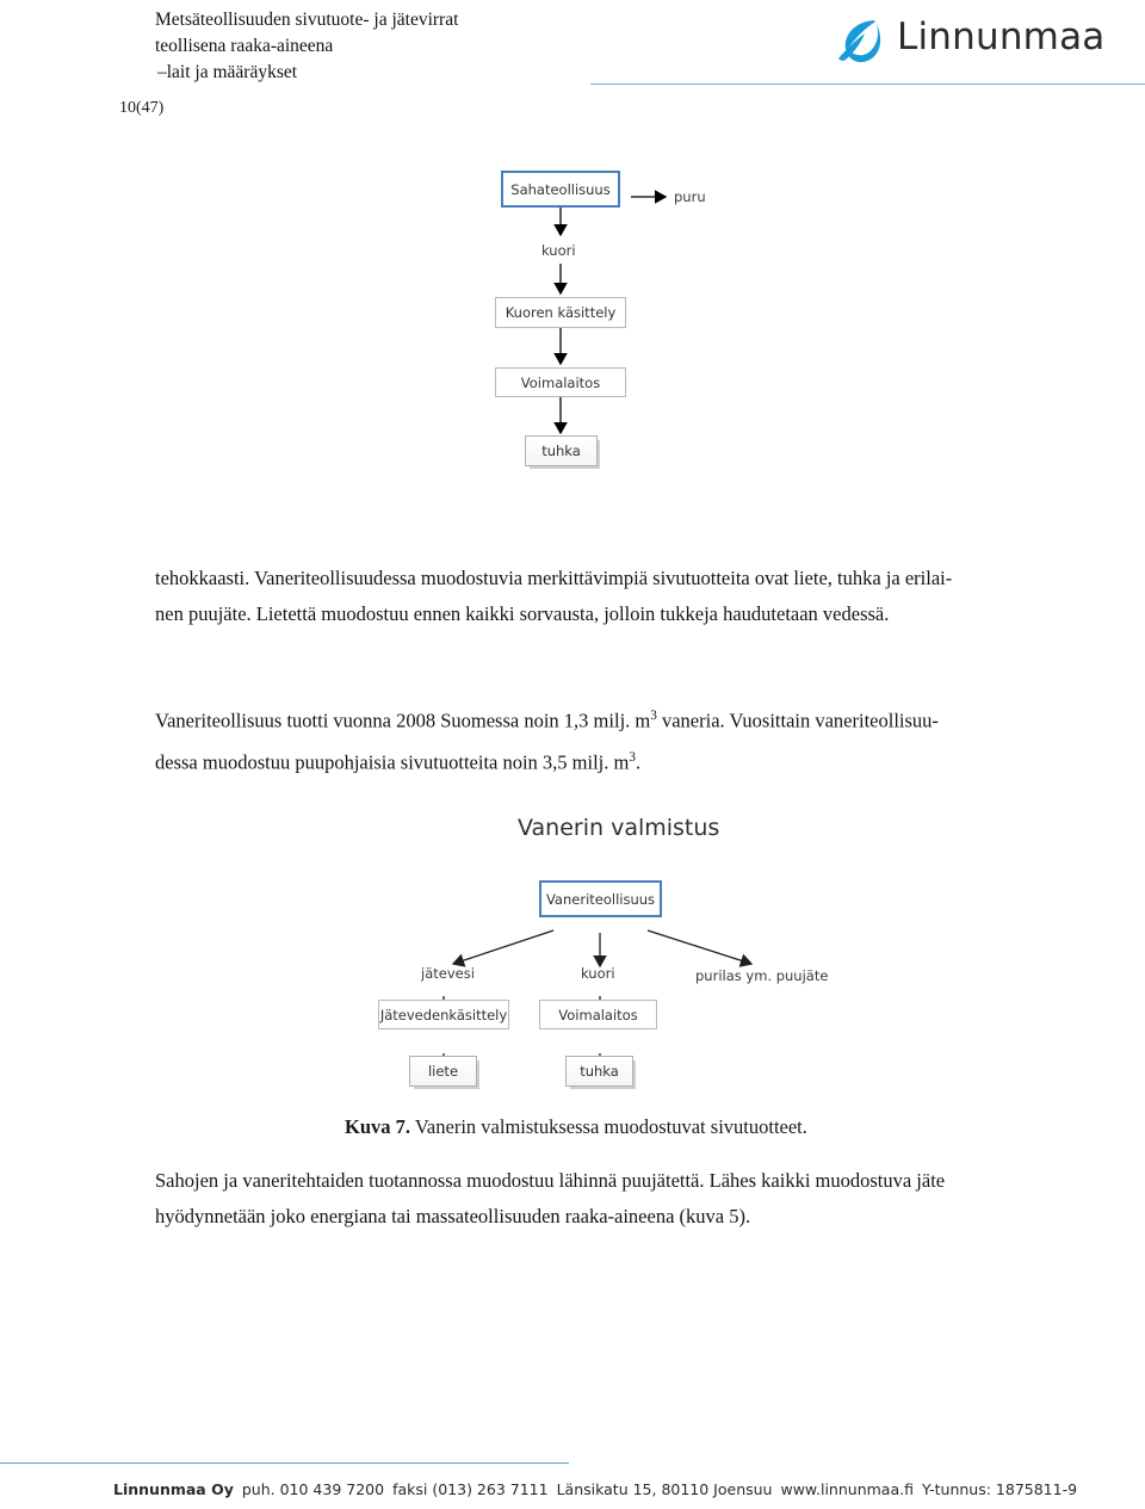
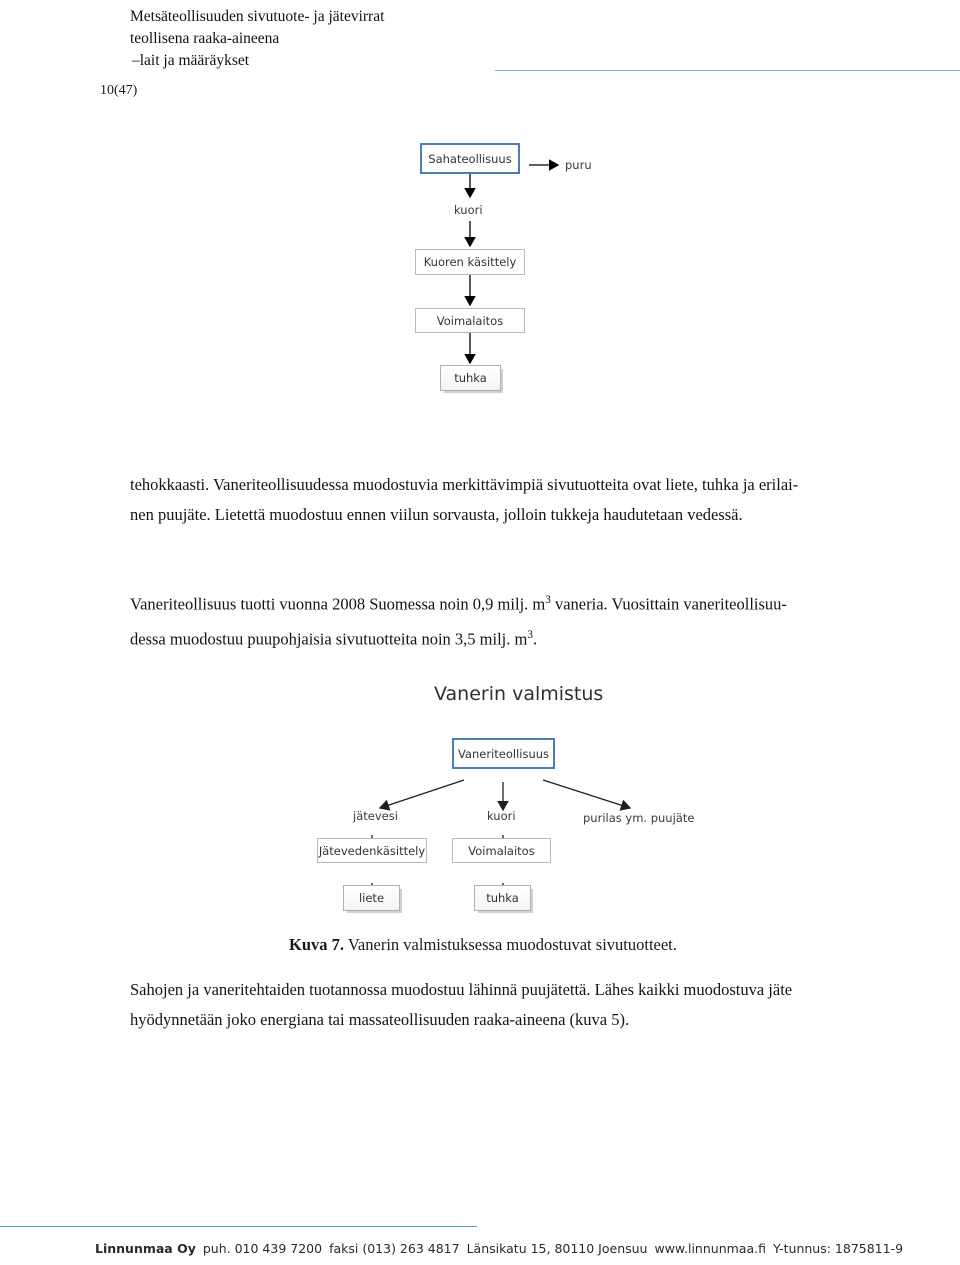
  Metsäteollisuuden sivutuote- ja jätevirrat
  teollisena raaka-aineena
  –lait ja määräykset
- Linnunmaa
  10(47)
  Sahateollisuus
  puru
  kuori
  Kuoren käsittely
  Voimalaitos
  tuhka
  tehokkaasti. Vaneriteollisuudessa muodostuvia merkittävimpiä sivutuotteita ovat liete, tuhka ja erilai-
- nen puujäte. Lietettä muodostuu ennen kaikki sorvausta, jolloin tukkeja haudutetaan vedessä.
+ nen puujäte. Lietettä muodostuu ennen viilun sorvausta, jolloin tukkeja haudutetaan vedessä.
- Vaneriteollisuus tuotti vuonna 2008 Suomessa noin 1,3 milj. m3 vaneria. Vuosittain vaneriteollisuu-
+ Vaneriteollisuus tuotti vuonna 2008 Suomessa noin 0,9 milj. m3 vaneria. Vuosittain vaneriteollisuu-
  dessa muodostuu puupohjaisia sivutuotteita noin 3,5 milj. m3.
  Vanerin valmistus
  Vaneriteollisuus
  jätevesi
  kuori
  purilas ym. puujäte
  Jätevedenkäsittely
  Voimalaitos
  liete
  tuhka
  Kuva 7. Vanerin valmistuksessa muodostuvat sivutuotteet.
  Sahojen ja vaneritehtaiden tuotannossa muodostuu lähinnä puujätettä. Lähes kaikki muodostuva jäte
  hyödynnetään joko energiana tai massateollisuuden raaka-aineena (kuva 5).
- Linnunmaa Oy puh. 010 439 7200 faksi (013) 263 7111 Länsikatu 15, 80110 Joensuu www.linnunmaa.fi Y-tunnus: 1875811-9
+ Linnunmaa Oy puh. 010 439 7200 faksi (013) 263 4817 Länsikatu 15, 80110 Joensuu www.linnunmaa.fi Y-tunnus: 1875811-9
